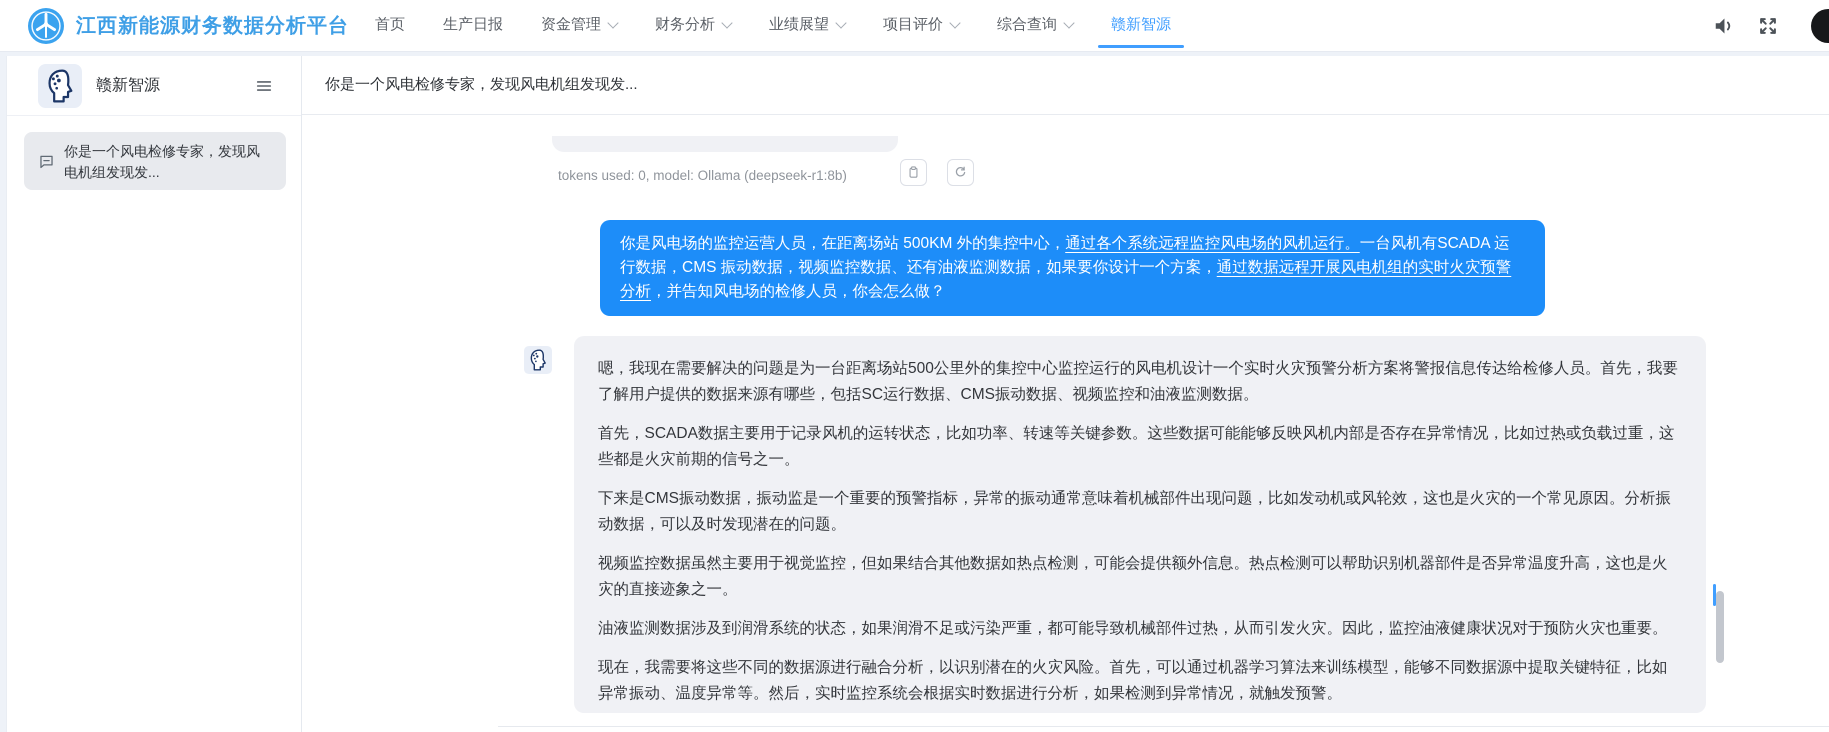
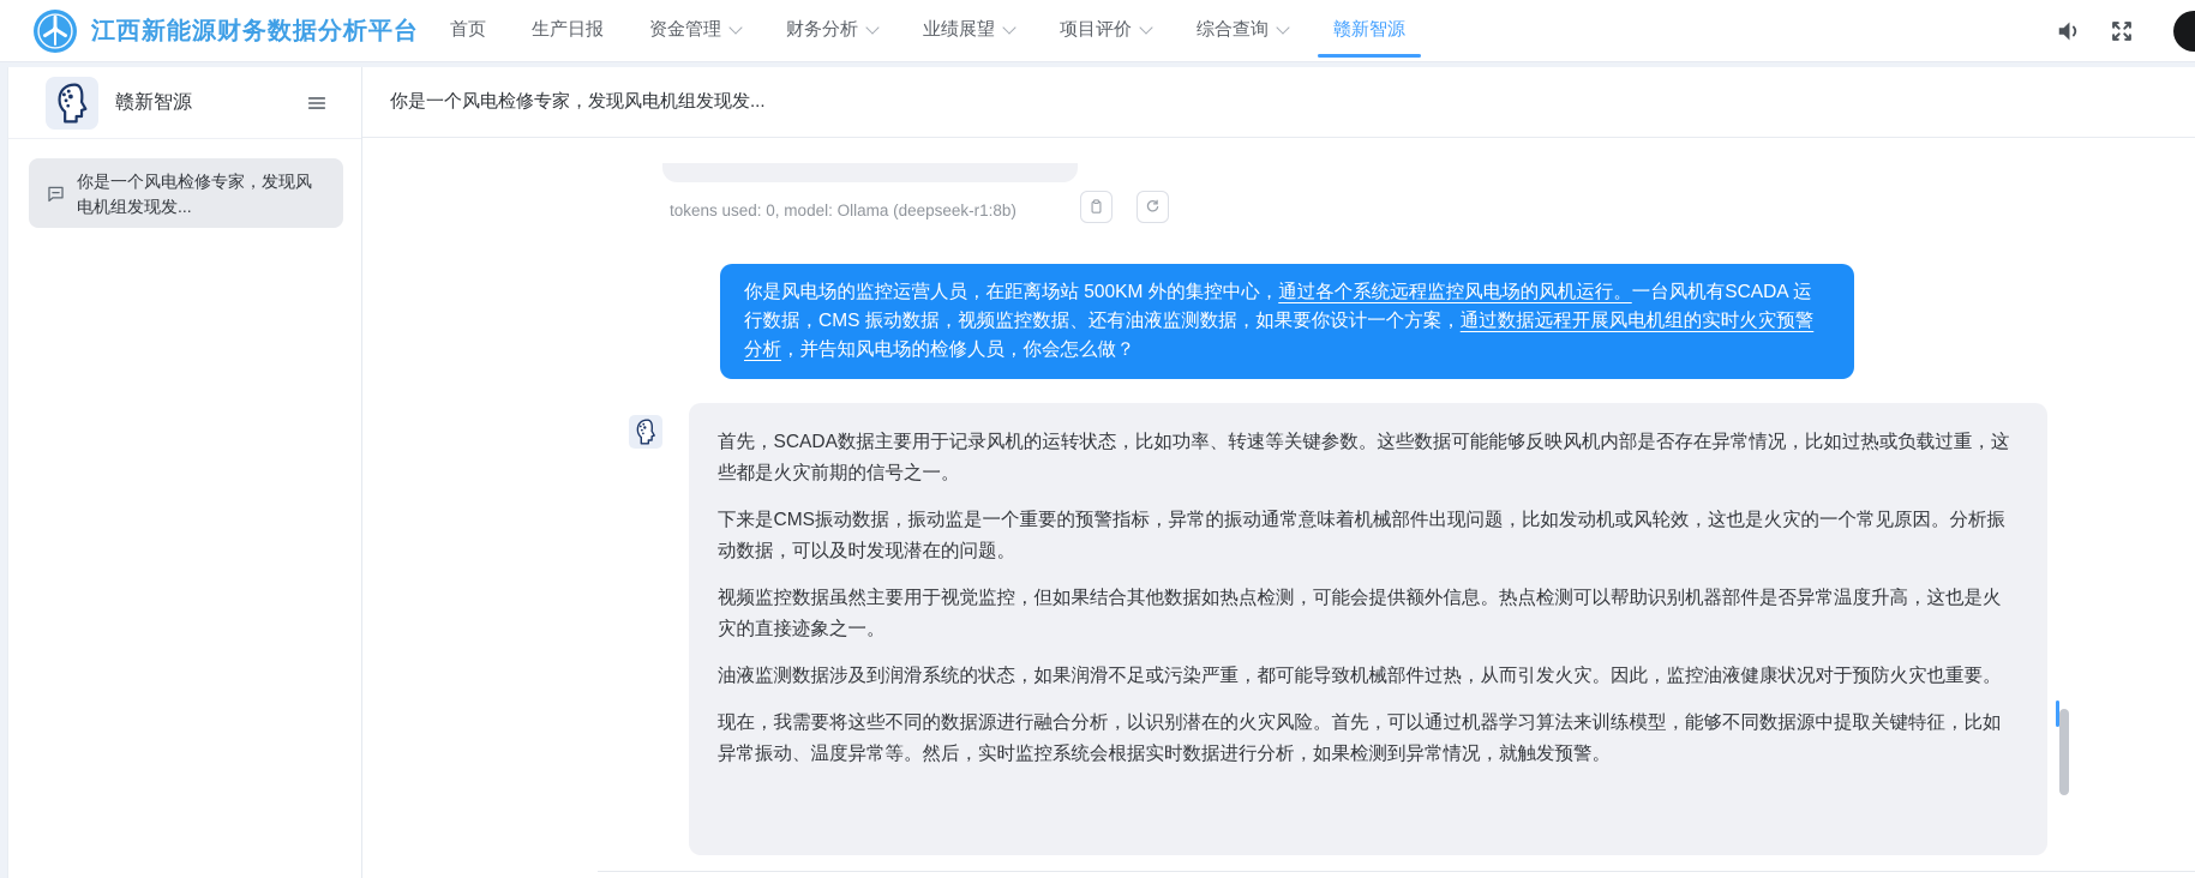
  江西新能源财务数据分析平台
  首页
  生产日报
  资金管理
  财务分析
  业绩展望
  项目评价
  综合查询
  赣新智源
  赣新智源
  你是一个风电检修专家，发现风电机组发现发...
  你是一个风电检修专家，发现风电机组发现发...
  tokens used: 0, model: Ollama (deepseek-r1:8b)
  你是风电场的监控运营人员，在距离场站 500KM 外的集控中心，通过各个系统远程监控风电场的风机运行。一台风机有SCADA 运行数据，CMS 振动数据，视频监控数据、还有油液监测数据，如果要你设计一个方案，通过数据远程开展风电机组的实时火灾预警分析，并告知风电场的检修人员，你会怎么做？
- 嗯，我现在需要解决的问题是为一台距离场站500公里外的集控中心监控运行的风电机设计一个实时火灾预警分析方案将警报信息传达给检修人员。首先，我要了解用户提供的数据来源有哪些，包括SC运行数据、CMS振动数据、视频监控和油液监测数据。
  首先，SCADA数据主要用于记录风机的运转状态，比如功率、转速等关键参数。这些数据可能能够反映风机内部是否存在异常情况，比如过热或负载过重，这些都是火灾前期的信号之一。
  下来是CMS振动数据，振动监是一个重要的预警指标，异常的振动通常意味着机械部件出现问题，比如发动机或风轮效，这也是火灾的一个常见原因。分析振动数据，可以及时发现潜在的问题。
  视频监控数据虽然主要用于视觉监控，但如果结合其他数据如热点检测，可能会提供额外信息。热点检测可以帮助识别机器部件是否异常温度升高，这也是火灾的直接迹象之一。
  油液监测数据涉及到润滑系统的状态，如果润滑不足或污染严重，都可能导致机械部件过热，从而引发火灾。因此，监控油液健康状况对于预防火灾也重要。
  现在，我需要将这些不同的数据源进行融合分析，以识别潜在的火灾风险。首先，可以通过机器学习算法来训练模型，能够不同数据源中提取关键特征，比如异常振动、温度异常等。然后，实时监控系统会根据实时数据进行分析，如果检测到异常情况，就触发预警。
